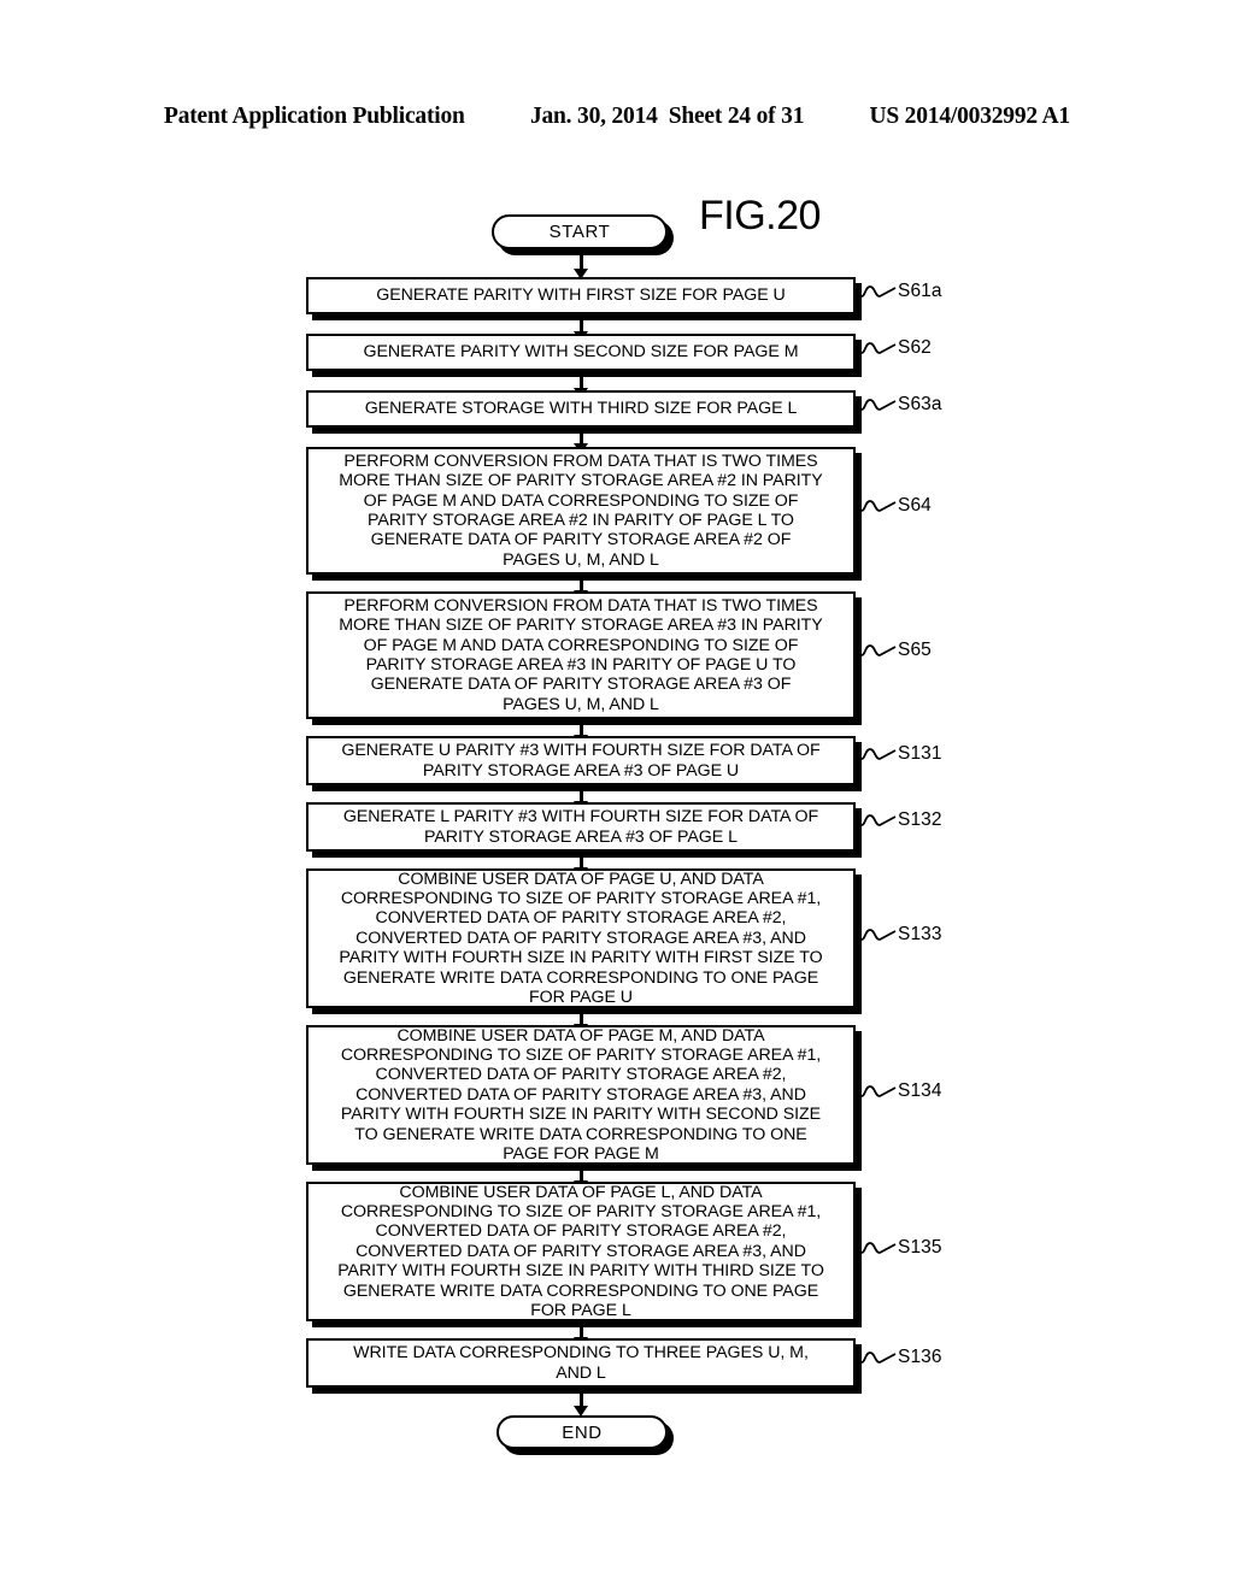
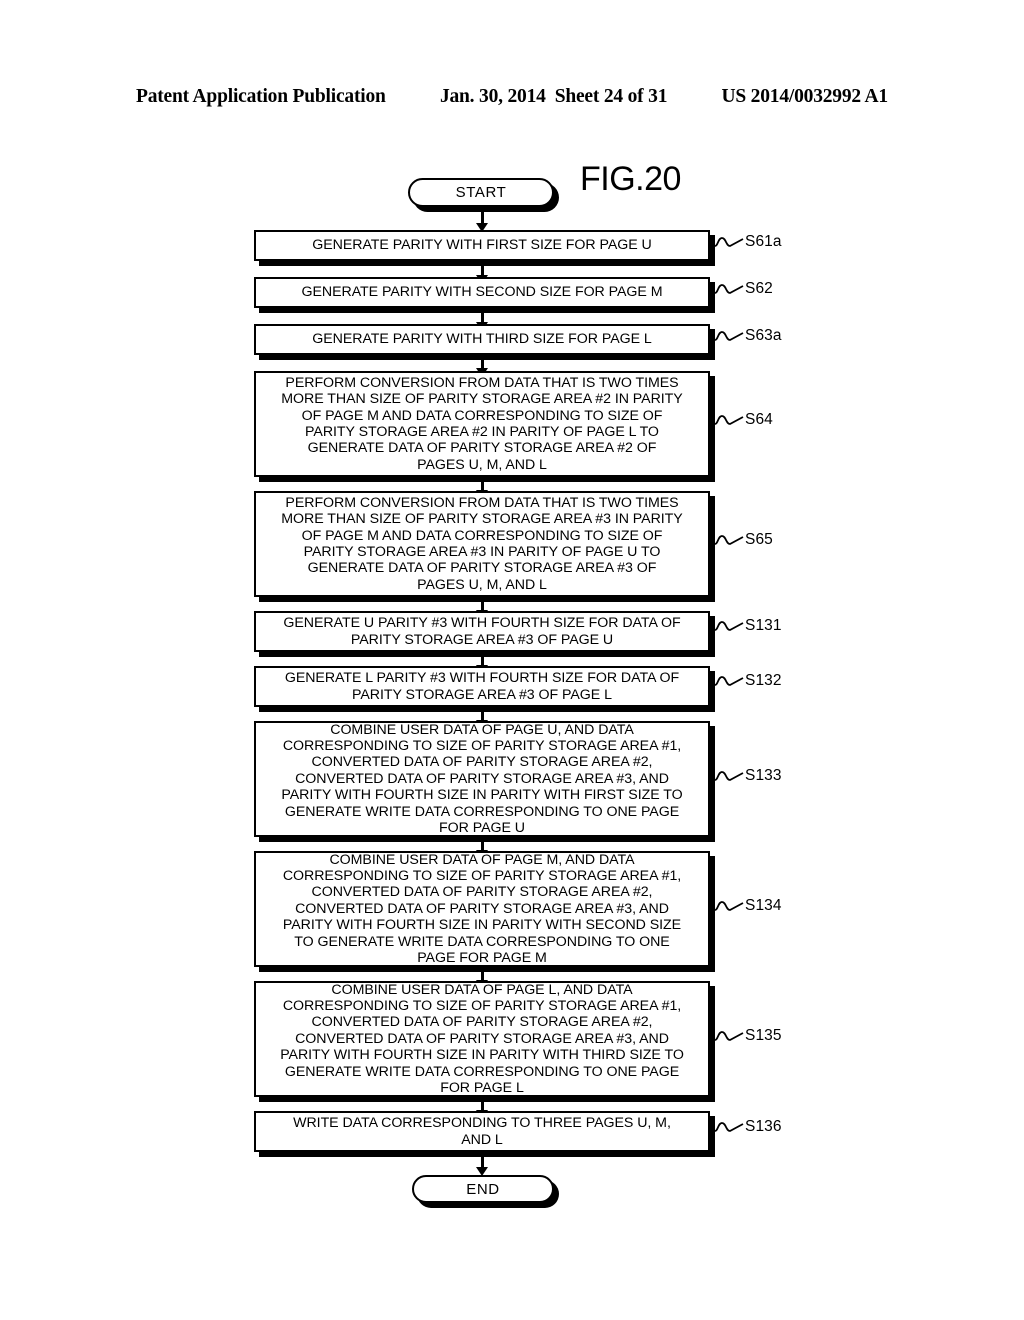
  Patent Application Publication
  Jan. 30, 2014
  Sheet 24 of 31
  US 2014/0032992 A1
  FIG.20
  START
  GENERATE PARITY WITH FIRST SIZE FOR PAGE U
  S61a
  GENERATE PARITY WITH SECOND SIZE FOR PAGE M
  S62
- GENERATE STORAGE WITH THIRD SIZE FOR PAGE L
+ GENERATE PARITY WITH THIRD SIZE FOR PAGE L
  S63a
  PERFORM CONVERSION FROM DATA THAT IS TWO TIMES
  MORE THAN SIZE OF PARITY STORAGE AREA #2 IN PARITY
  OF PAGE M AND DATA CORRESPONDING TO SIZE OF
  PARITY STORAGE AREA #2 IN PARITY OF PAGE L TO
  GENERATE DATA OF PARITY STORAGE AREA #2 OF
  PAGES U, M, AND L
  S64
  PERFORM CONVERSION FROM DATA THAT IS TWO TIMES
  MORE THAN SIZE OF PARITY STORAGE AREA #3 IN PARITY
  OF PAGE M AND DATA CORRESPONDING TO SIZE OF
  PARITY STORAGE AREA #3 IN PARITY OF PAGE U TO
  GENERATE DATA OF PARITY STORAGE AREA #3 OF
  PAGES U, M, AND L
  S65
  GENERATE U PARITY #3 WITH FOURTH SIZE FOR DATA OF
  PARITY STORAGE AREA #3 OF PAGE U
  S131
  GENERATE L PARITY #3 WITH FOURTH SIZE FOR DATA OF
  PARITY STORAGE AREA #3 OF PAGE L
  S132
  COMBINE USER DATA OF PAGE U, AND DATA
  CORRESPONDING TO SIZE OF PARITY STORAGE AREA #1,
  CONVERTED DATA OF PARITY STORAGE AREA #2,
  CONVERTED DATA OF PARITY STORAGE AREA #3, AND
  PARITY WITH FOURTH SIZE IN PARITY WITH FIRST SIZE TO
  GENERATE WRITE DATA CORRESPONDING TO ONE PAGE
  FOR PAGE U
  S133
  COMBINE USER DATA OF PAGE M, AND DATA
  CORRESPONDING TO SIZE OF PARITY STORAGE AREA #1,
  CONVERTED DATA OF PARITY STORAGE AREA #2,
  CONVERTED DATA OF PARITY STORAGE AREA #3, AND
  PARITY WITH FOURTH SIZE IN PARITY WITH SECOND SIZE
  TO GENERATE WRITE DATA CORRESPONDING TO ONE
  PAGE FOR PAGE M
  S134
  COMBINE USER DATA OF PAGE L, AND DATA
  CORRESPONDING TO SIZE OF PARITY STORAGE AREA #1,
  CONVERTED DATA OF PARITY STORAGE AREA #2,
  CONVERTED DATA OF PARITY STORAGE AREA #3, AND
  PARITY WITH FOURTH SIZE IN PARITY WITH THIRD SIZE TO
  GENERATE WRITE DATA CORRESPONDING TO ONE PAGE
  FOR PAGE L
  S135
  WRITE DATA CORRESPONDING TO THREE PAGES U, M,
  AND L
  S136
  END
